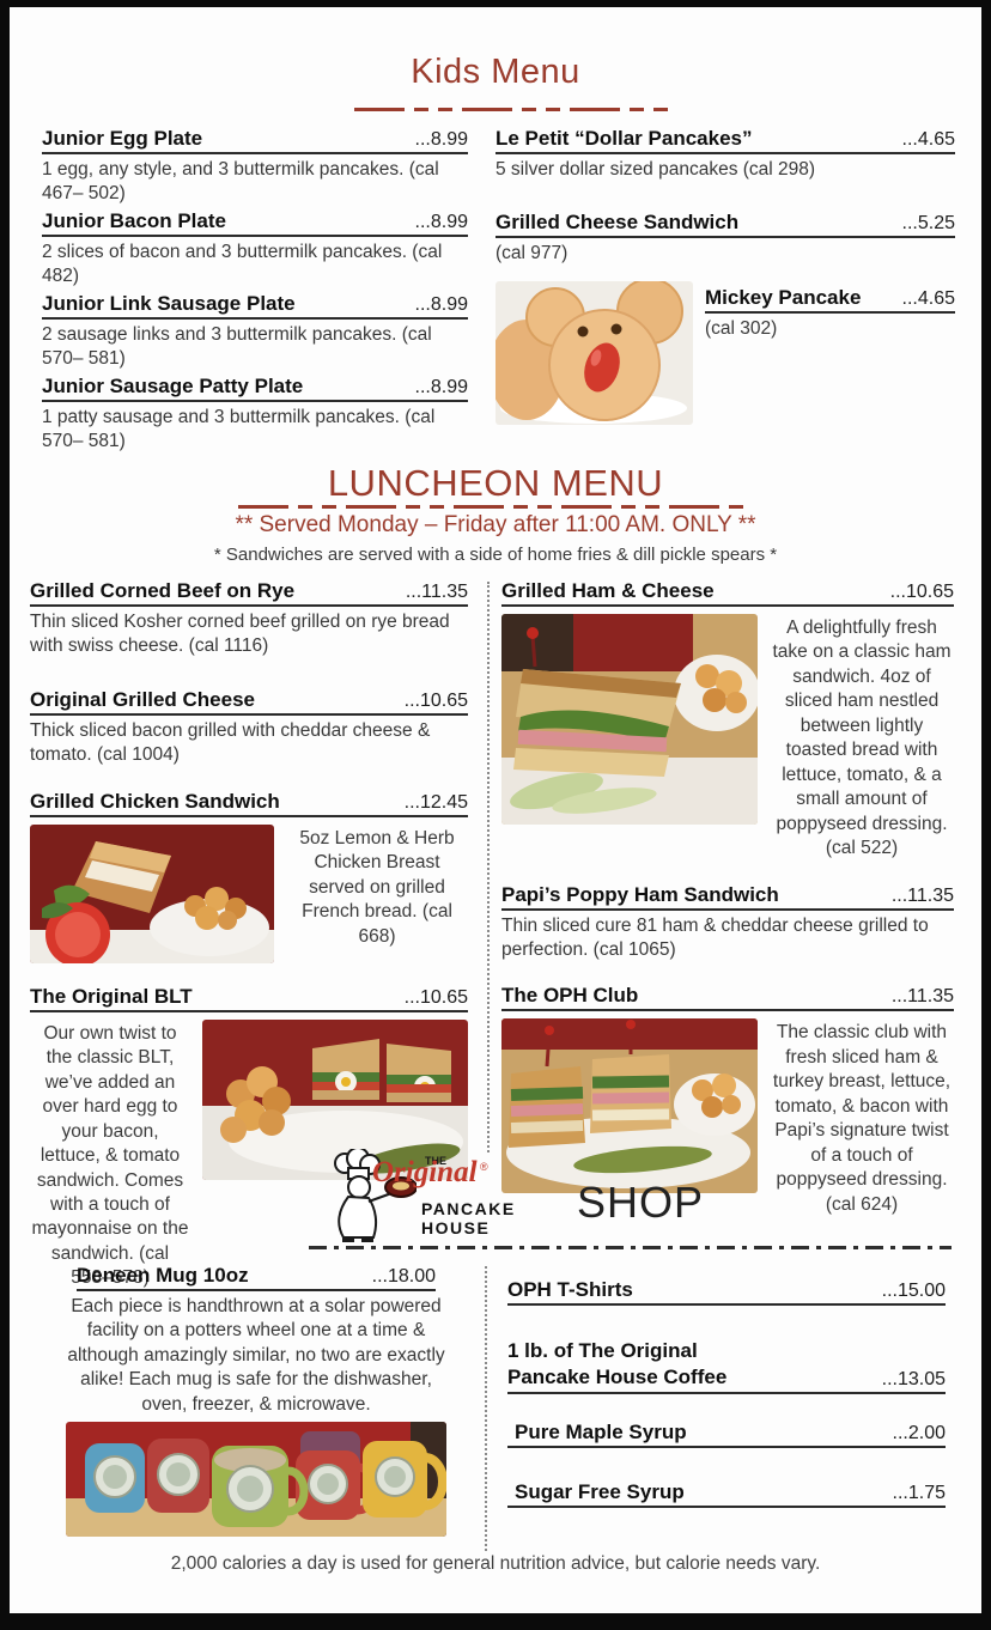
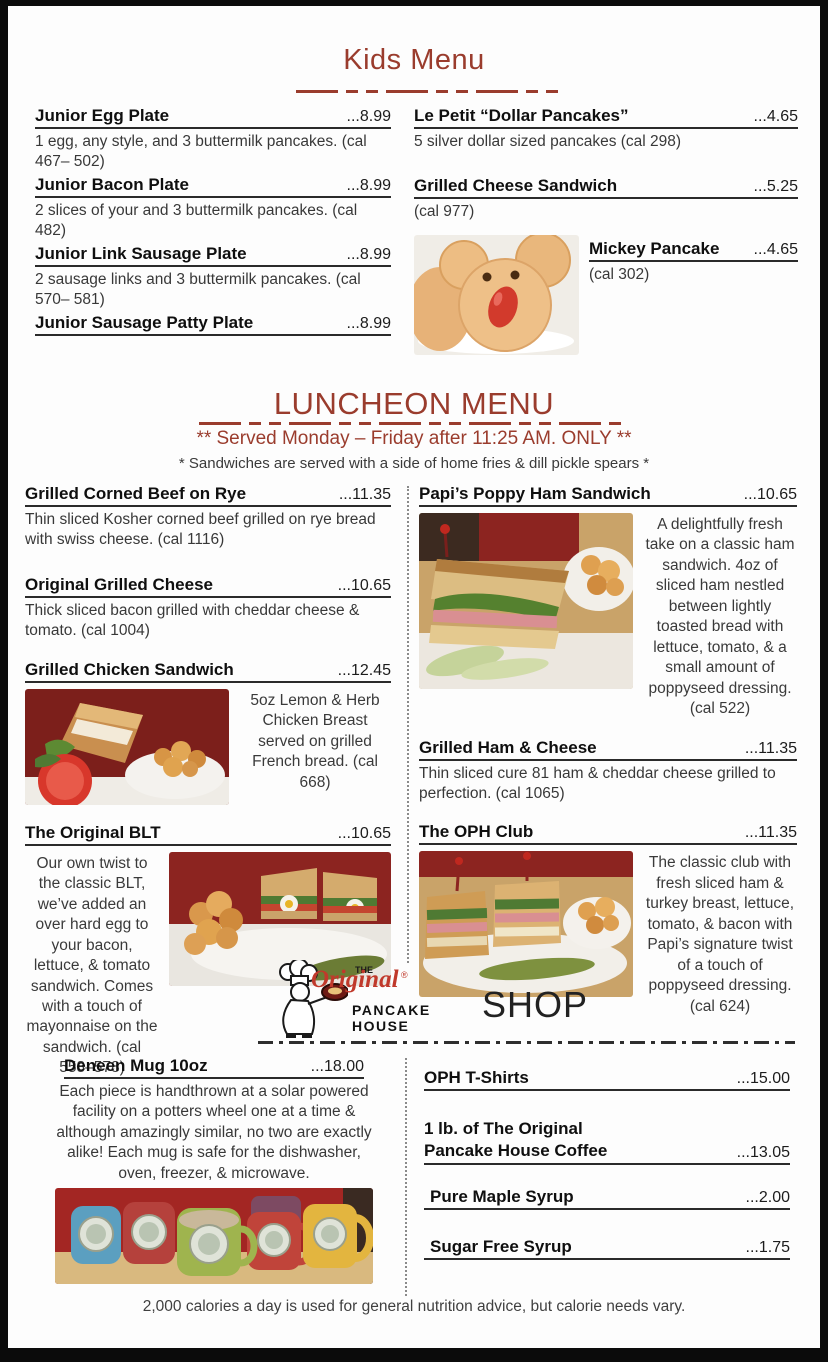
  Kids Menu
  Junior Egg Plate
  ...8.99
  1 egg, any style, and 3 buttermilk pancakes. (cal 467– 502)
  Junior Bacon Plate
  ...8.99
- 2 slices of bacon and 3 buttermilk pancakes. (cal 482)
+ 2 slices of your and 3 buttermilk pancakes. (cal 482)
  Junior Link Sausage Plate
  ...8.99
  2 sausage links and 3 buttermilk pancakes. (cal 570– 581)
  Junior Sausage Patty Plate
  ...8.99
- 1 patty sausage and 3 buttermilk pancakes. (cal 570– 581)
  Le Petit “Dollar Pancakes”
  ...4.65
  5 silver dollar sized pancakes (cal 298)
  Grilled Cheese Sandwich
  ...5.25
  (cal 977)
  Mickey Pancake
  ...4.65
  (cal 302)
  LUNCHEON MENU
- ** Served Monday – Friday after 11:00 AM. ONLY **
+ ** Served Monday – Friday after 11:25 AM. ONLY **
  * Sandwiches are served with a side of home fries & dill pickle spears *
  Grilled Corned Beef on Rye
  ...11.35
  Thin sliced Kosher corned beef grilled on rye bread with swiss cheese. (cal 1116)
  Original Grilled Cheese
  ...10.65
  Thick sliced bacon grilled with cheddar cheese & tomato. (cal 1004)
  Grilled Chicken Sandwich
  ...12.45
  5oz Lemon & Herb Chicken Breast served on grilled French bread. (cal 668)
  The Original BLT
  ...10.65
  Our own twist to the classic BLT, we’ve added an over hard egg to your bacon, lettuce, & tomato sandwich. Comes with a touch of mayonnaise on the sandwich. (cal 558–578)
- Grilled Ham & Cheese
+ Papi’s Poppy Ham Sandwich
  ...10.65
  A delightfully fresh take on a classic ham sandwich. 4oz of sliced ham nestled between lightly toasted bread with lettuce, tomato, & a small amount of poppyseed dressing. (cal 522)
- Papi’s Poppy Ham Sandwich
+ Grilled Ham & Cheese
  ...11.35
  Thin sliced cure 81 ham & cheddar cheese grilled to perfection. (cal 1065)
  The OPH Club
  ...11.35
  The classic club with fresh sliced ham & turkey breast, lettuce, tomato, & bacon with Papi’s signature twist of a touch of poppyseed dressing. (cal 624)
  THE
  Original
  ®
  PANCAKE HOUSE
  SHOP
  Deneen Mug 10oz
  ...18.00
  Each piece is handthrown at a solar powered facility on a potters wheel one at a time & although amazingly similar, no two are exactly alike! Each mug is safe for the dishwasher, oven, freezer, & microwave.
  OPH T-Shirts
  ...15.00
  1 lb. of The Original
  Pancake House Coffee
  ...13.05
  Pure Maple Syrup
  ...2.00
  Sugar Free Syrup
  ...1.75
  2,000 calories a day is used for general nutrition advice, but calorie needs vary.
